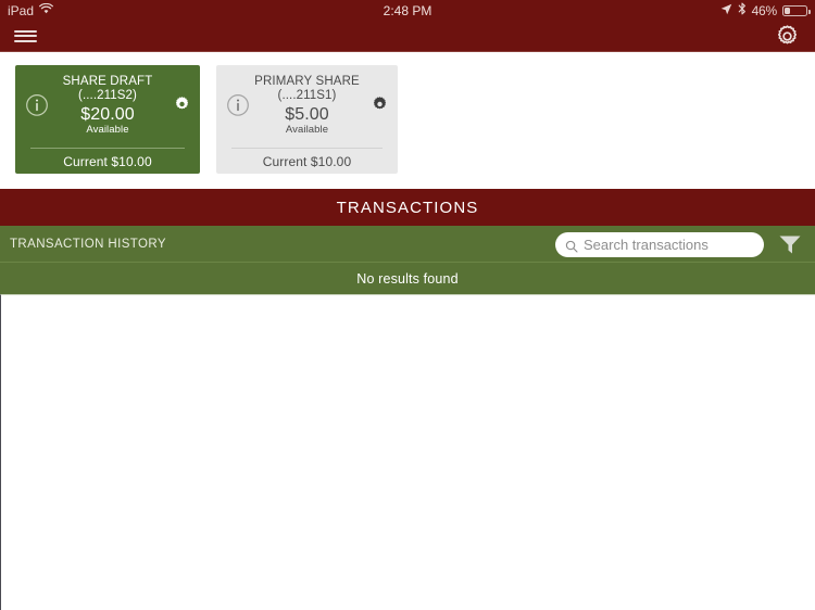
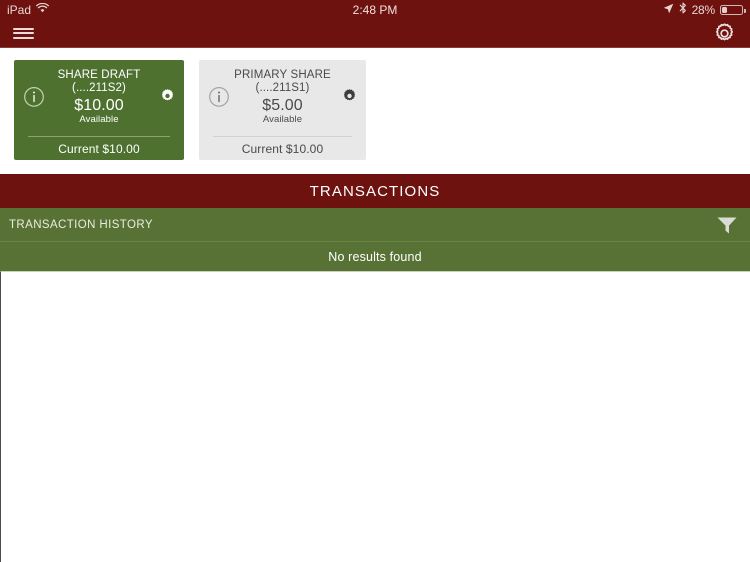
  iPad
  2:48 PM
- 46%
+ 28%
  SHARE DRAFT
  (....211S2)
- $20.00
+ $10.00
  Available
  Current $10.00
  PRIMARY SHARE
  (....211S1)
  $5.00
  Available
  Current $10.00
  TRANSACTIONS
  TRANSACTION HISTORY
- Search transactions
  No results found
